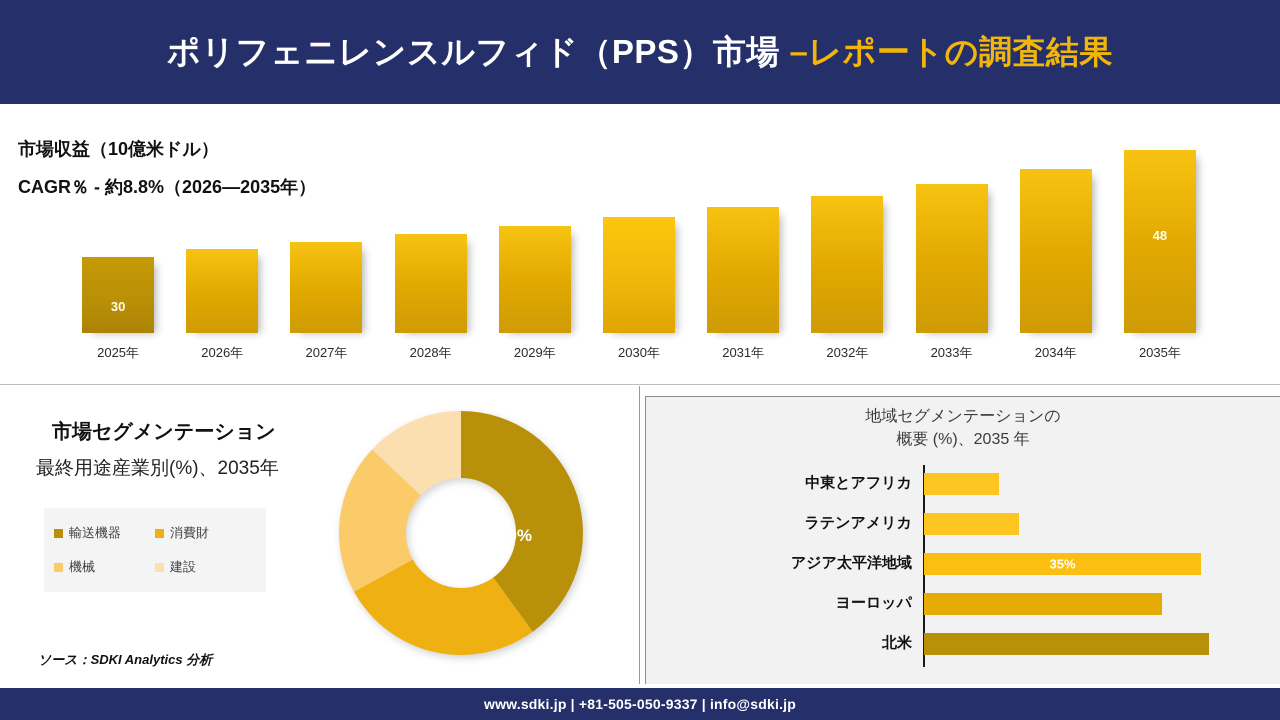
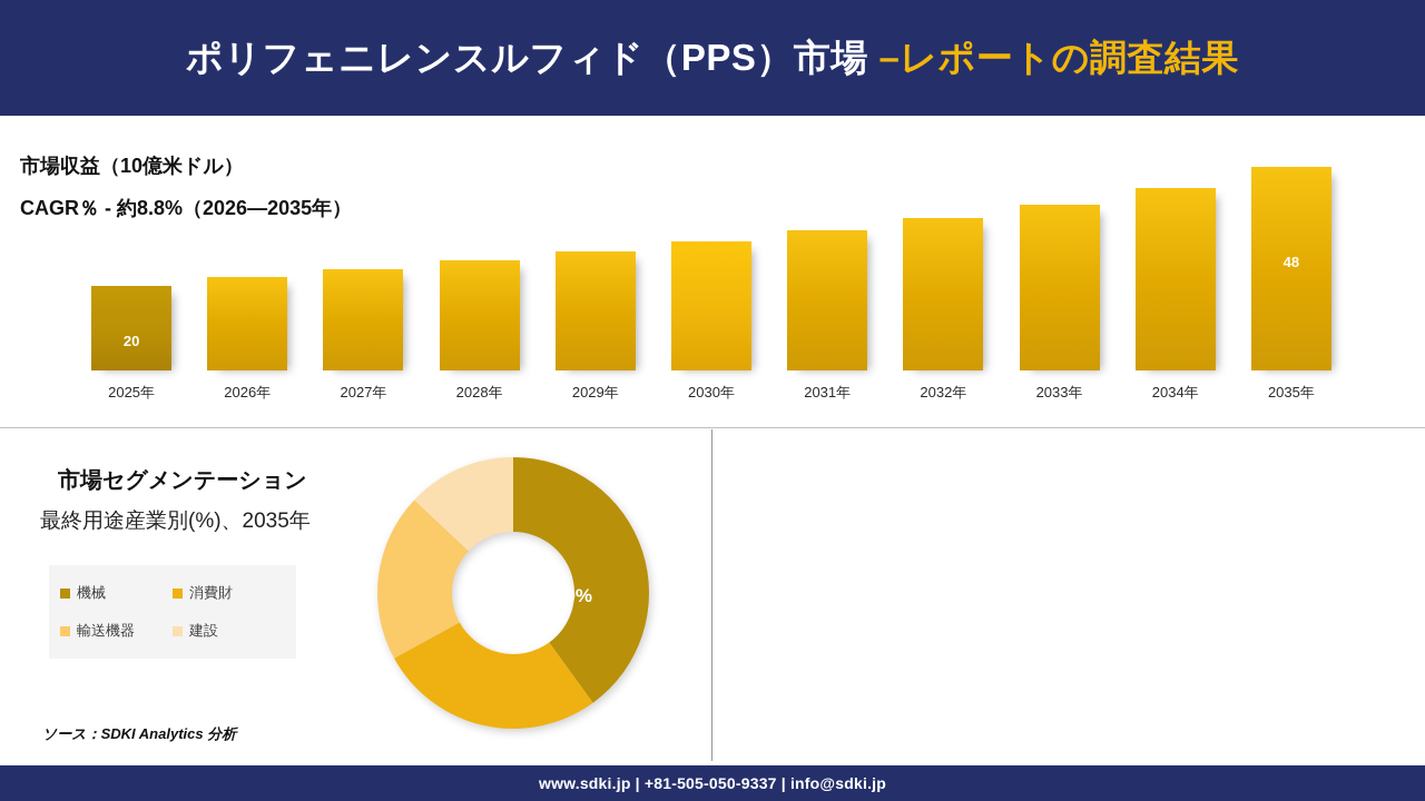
  ポリフェニレンスルフィド（PPS）市場 –レポートの調査結果
  市場収益（10億米ドル）
  CAGR％ - 約8.8%（2026―2035年）
- 30
+ 20
  2025年
  2026年
  2027年
  2028年
  2029年
  2030年
  2031年
  2032年
  2033年
  2034年
  48
  2035年
  市場セグメンテーション
  最終用途産業別(%)、2035年
- 輸送機器
+ 機械
  消費財
- 機械
+ 輸送機器
  建設
  40%
  ソース：SDKI Analytics 分析
- 地域セグメンテーションの
- 概要 (%)、2035 年
- 中東とアフリカ
- ラテンアメリカ
- アジア太平洋地域
- 35%
- ヨーロッパ
- 北米
  www.sdki.jp | +81-505-050-9337 | info@sdki.jp
